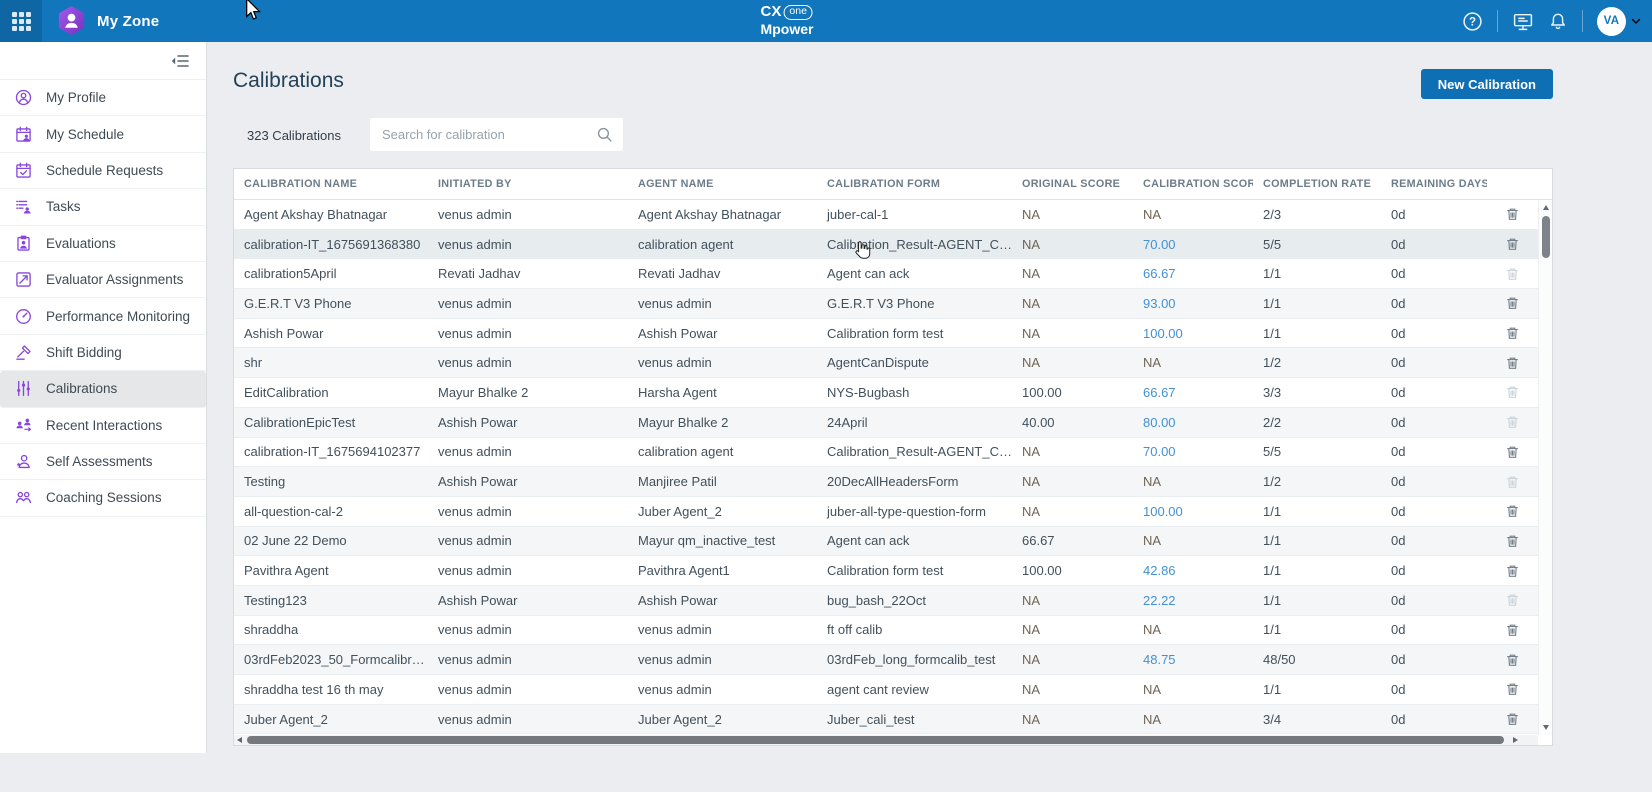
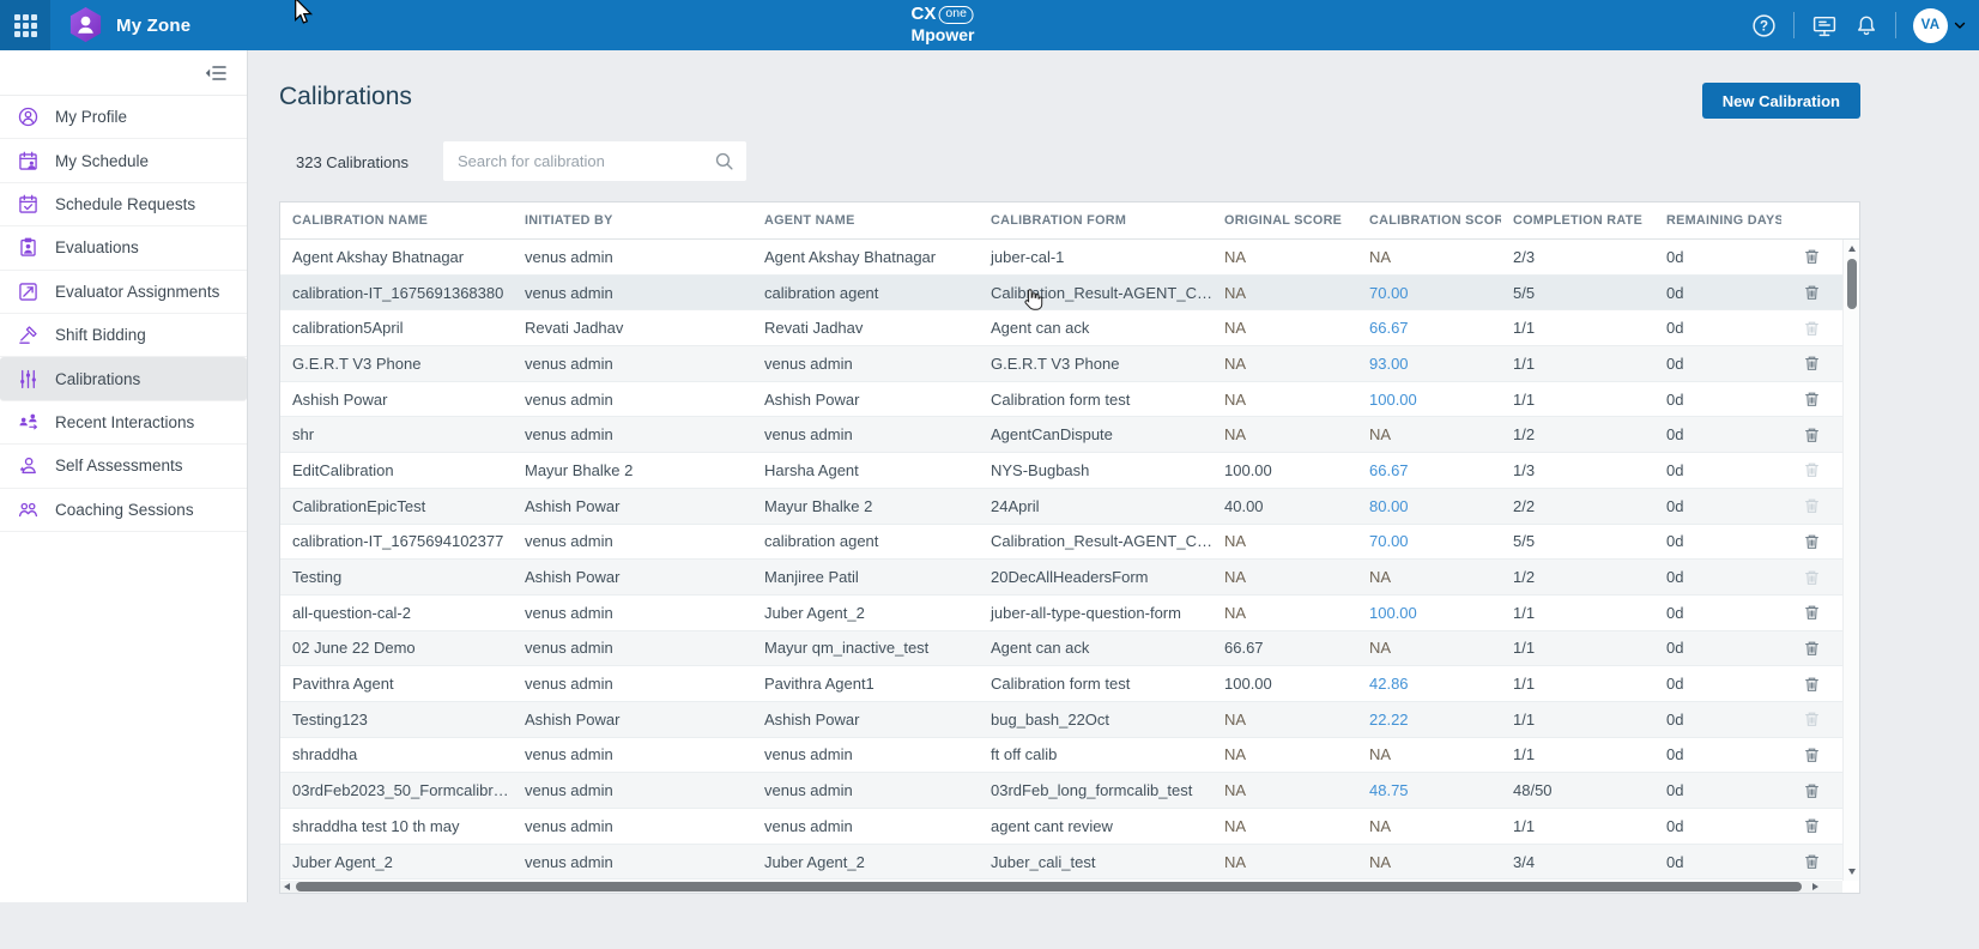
  My Zone
  CX
  one
  Mpower
  ?
  VA
  My Profile
  My Schedule
  Schedule Requests
- Tasks
  Evaluations
  Evaluator Assignments
- Performance Monitoring
  Shift Bidding
  Calibrations
  Recent Interactions
  Self Assessments
  Coaching Sessions
  Calibrations
  New Calibration
  323 Calibrations
  Search for calibration
  CALIBRATION NAME
  INITIATED BY
  AGENT NAME
  CALIBRATION FORM
  ORIGINAL SCORE
  CALIBRATION SCOR
  COMPLETION RATE
  REMAINING DAYS
  Agent Akshay Bhatnagar
  venus admin
  Agent Akshay Bhatnagar
  juber-cal-1
  NA
  NA
  2/3
  0d
  calibration-IT_1675691368380
  venus admin
  calibration agent
  Calibation_Result-AGENT_CA
  NA
  70.00
  5/5
  0d
  calibration5April
  Revati Jadhav
  Revati Jadhav
  Agent can ack
  NA
  66.67
  1/1
  0d
  G.E.R.T V3 Phone
  venus admin
  venus admin
  G.E.R.T V3 Phone
  NA
  93.00
  1/1
  0d
  Ashish Powar
  venus admin
  Ashish Powar
  Calibration form test
  NA
  100.00
  1/1
  0d
  shr
  venus admin
  venus admin
  AgentCanDispute
  NA
  NA
  1/2
  0d
  EditCalibration
  Mayur Bhalke 2
  Harsha Agent
  NYS-Bugbash
  100.00
  66.67
- 3/3
+ 1/3
  0d
  CalibrationEpicTest
  Ashish Powar
  Mayur Bhalke 2
  24April
  40.00
  80.00
  2/2
  0d
  calibration-IT_1675694102377
  venus admin
  calibration agent
  Calibration_Result-AGENT_CA
  NA
  70.00
  5/5
  0d
  Testing
  Ashish Powar
  Manjiree Patil
  20DecAllHeadersForm
  NA
  NA
  1/2
  0d
  all-question-cal-2
  venus admin
  Juber Agent_2
  juber-all-type-question-form
  NA
  100.00
  1/1
  0d
  02 June 22 Demo
  venus admin
  Mayur qm_inactive_test
  Agent can ack
  66.67
  NA
  1/1
  0d
  Pavithra Agent
  venus admin
  Pavithra Agent1
  Calibration form test
  100.00
  42.86
  1/1
  0d
  Testing123
  Ashish Powar
  Ashish Powar
  bug_bash_22Oct
  NA
  22.22
  1/1
  0d
  shraddha
  venus admin
  venus admin
  ft off calib
  NA
  NA
  1/1
  0d
  03rdFeb2023_50_Formcalibrati
  venus admin
  venus admin
  03rdFeb_long_formcalib_test
  NA
  48.75
  48/50
  0d
- shraddha test 16 th may
+ shraddha test 10 th may
  venus admin
  venus admin
  agent cant review
  NA
  NA
  1/1
  0d
  Juber Agent_2
  venus admin
  Juber Agent_2
  Juber_cali_test
  NA
  NA
  3/4
  0d
